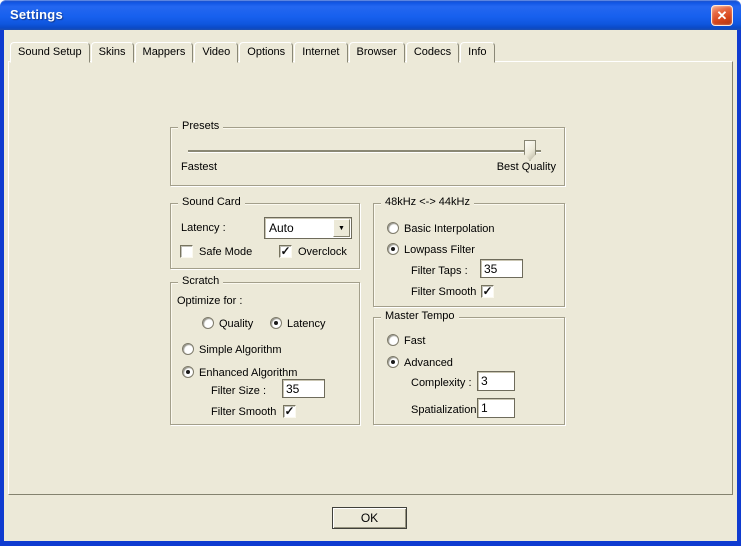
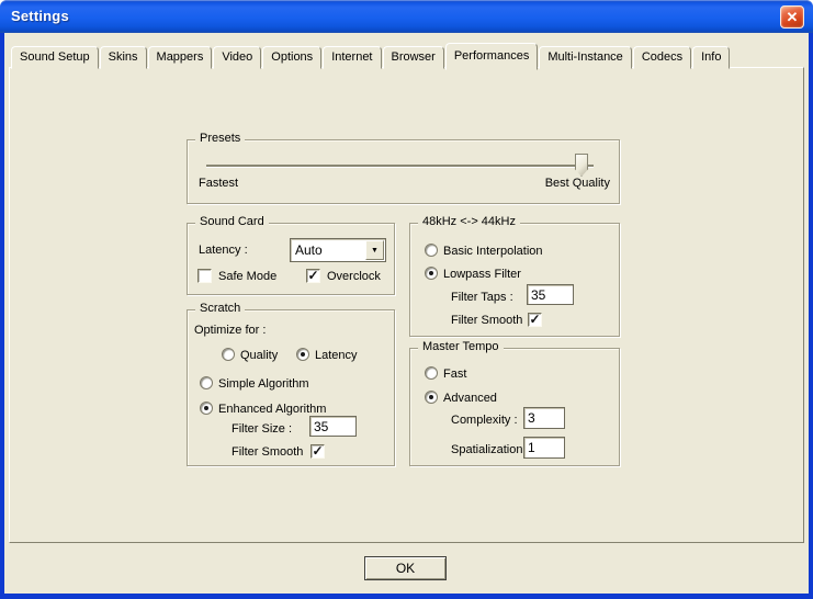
  Settings
  ✕
  Sound Setup
  Skins
  Mappers
  Video
  Options
  Internet
  Browser
+ Performances
+ Multi-Instance
  Codecs
  Info
  Presets
  Fastest
  Best Quality
  Sound Card
  Latency :
  Auto
  Safe Mode
  ✓
  Overclock
  Scratch
  Optimize for :
  Quality
  Latency
  Simple Algorithm
  Enhanced Algorithm
  Filter Size :
  35
  Filter Smooth
  ✓
  48kHz <-> 44kHz
  Basic Interpolation
  Lowpass Filter
  Filter Taps :
  35
  Filter Smooth
  ✓
  Master Tempo
  Fast
  Advanced
  Complexity :
  3
  Spatialization
  1
  OK
